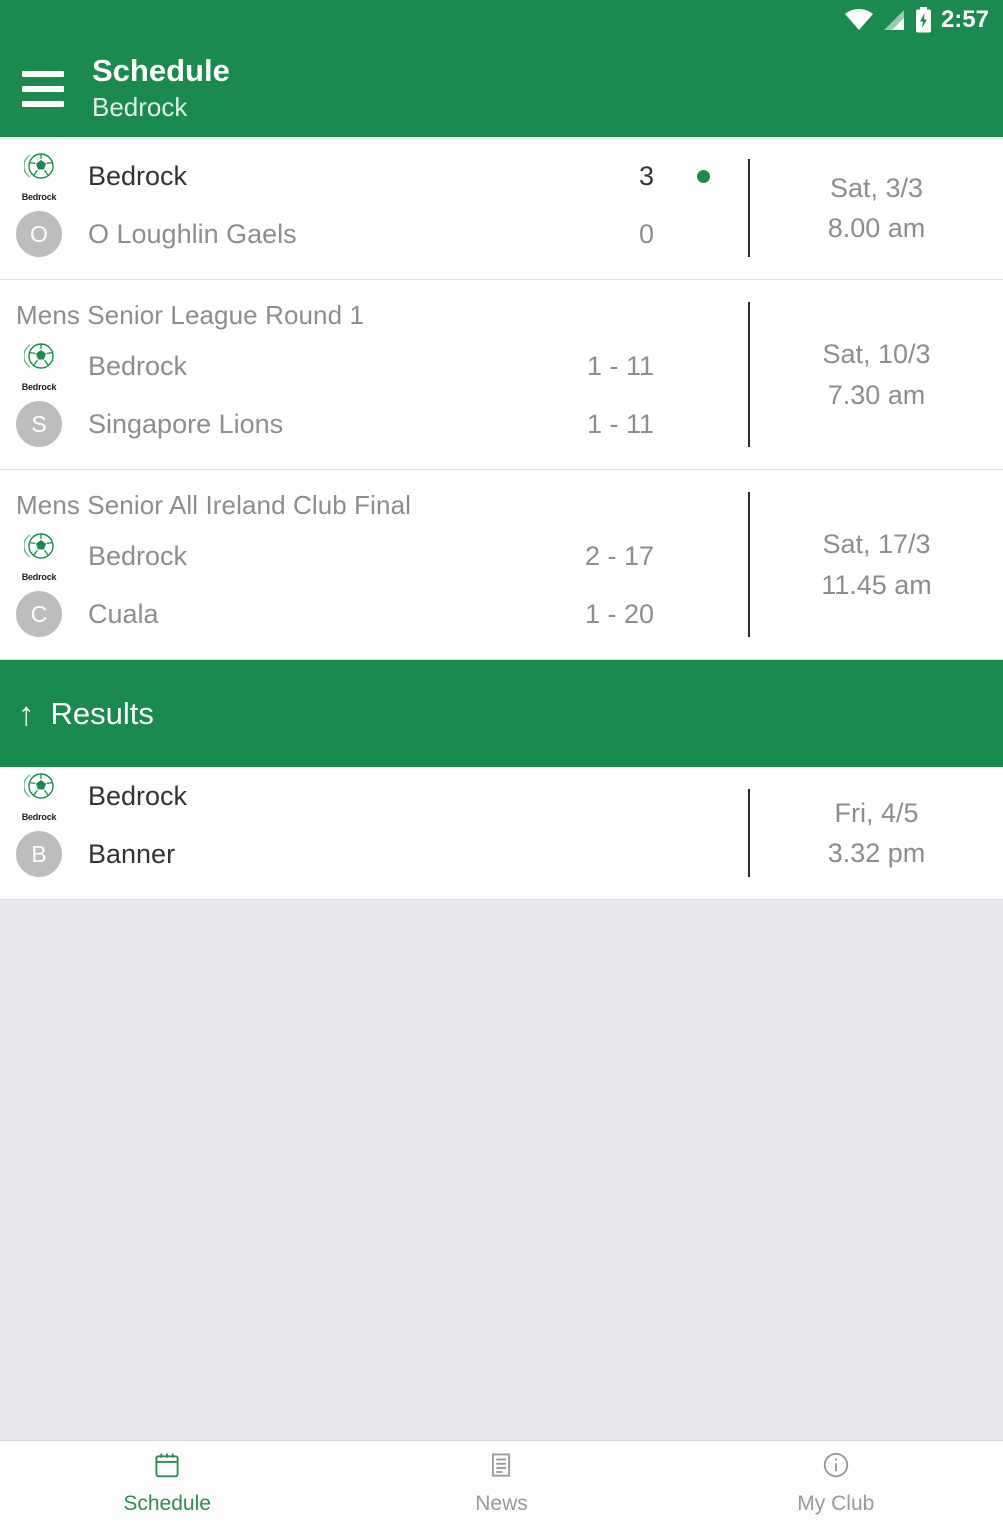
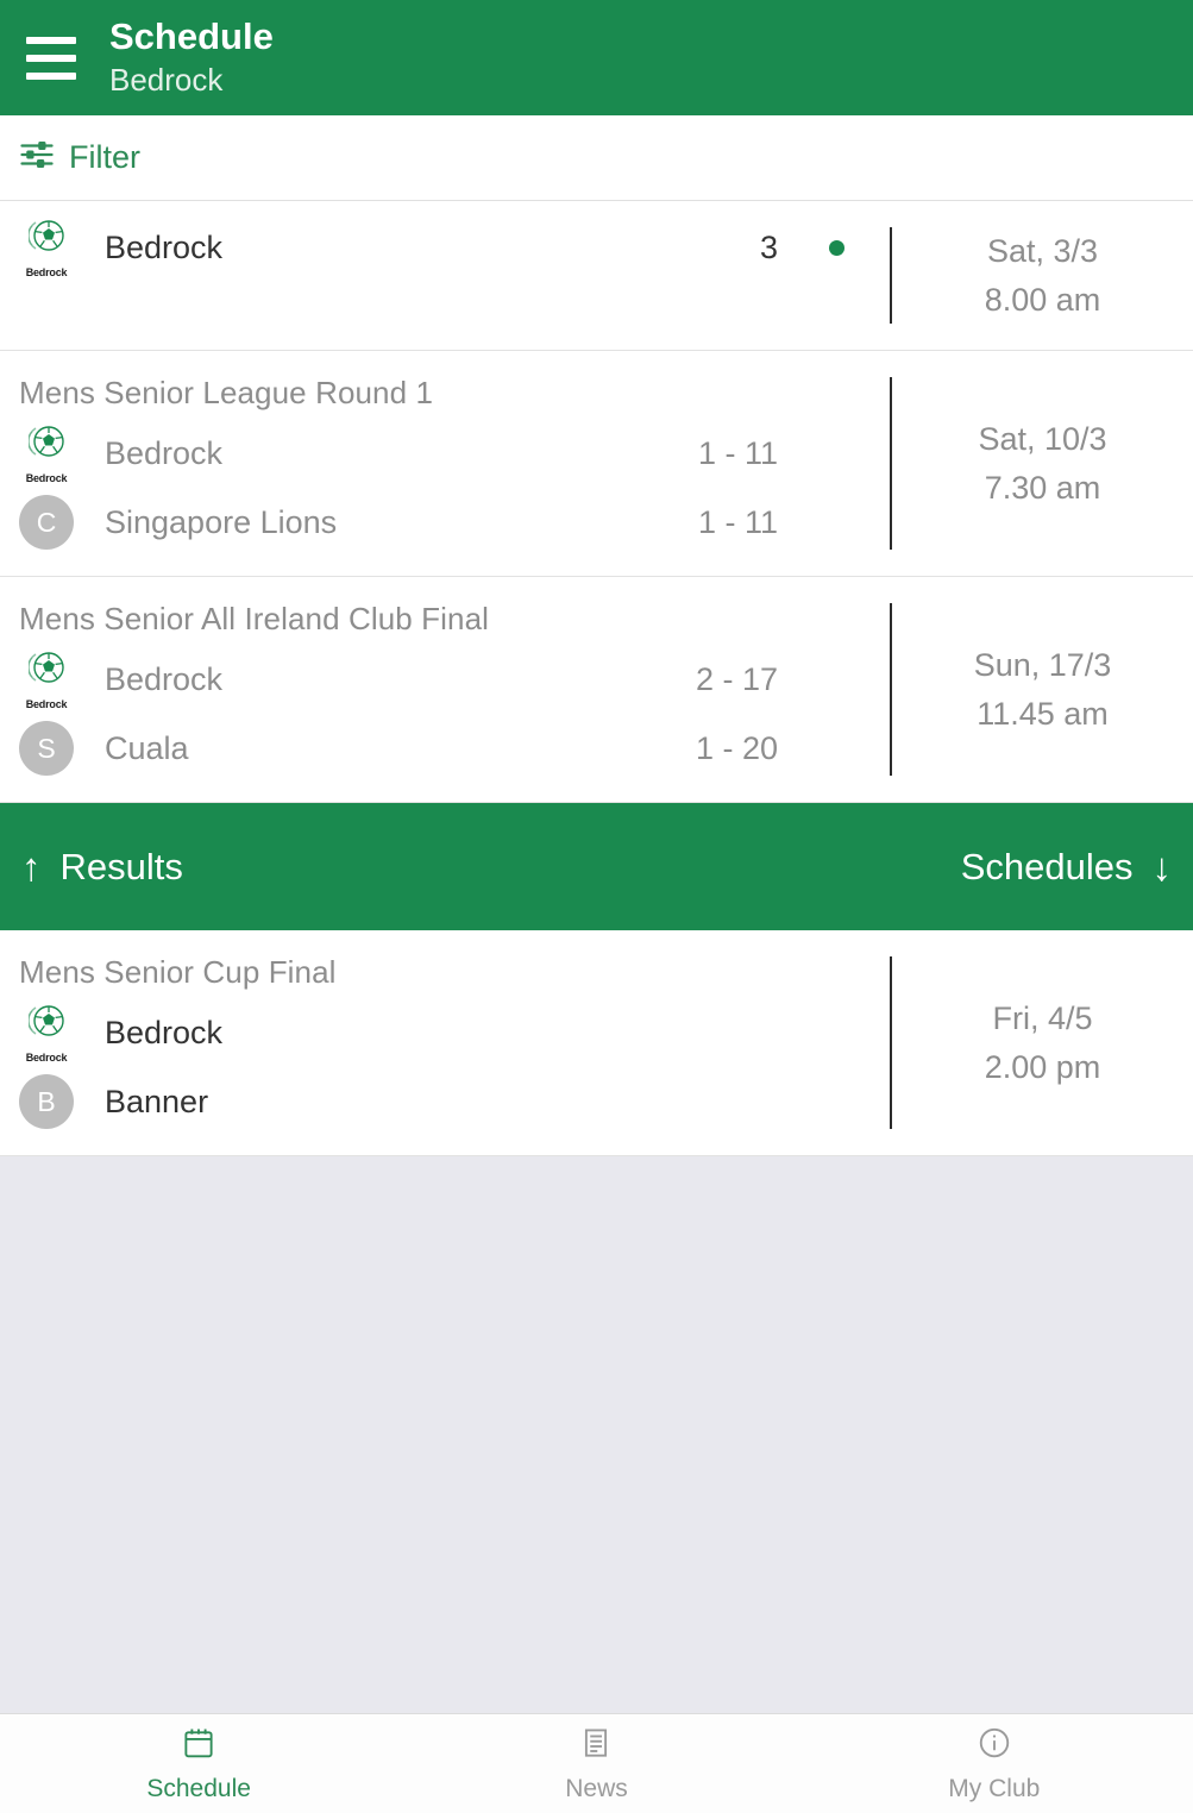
- 2:57
  Schedule
  Bedrock
+ Filter
  Bedrock
  Bedrock
  3
- O
- O Loughlin Gaels
- 0
  Sat, 3/3
  8.00 am
  Mens Senior League Round 1
  Bedrock
  Bedrock
  1 - 11
- S
+ C
  Singapore Lions
  1 - 11
  Sat, 10/3
  7.30 am
  Mens Senior All Ireland Club Final
  Bedrock
  Bedrock
  2 - 17
- C
+ S
  Cuala
  1 - 20
- Sat, 17/3
+ Sun, 17/3
  11.45 am
  ↑
  Results
+ Schedules
+ ↓
+ Mens Senior Cup Final
  Bedrock
  Bedrock
  B
  Banner
  Fri, 4/5
- 3.32 pm
+ 2.00 pm
  Schedule
  News
  My Club
